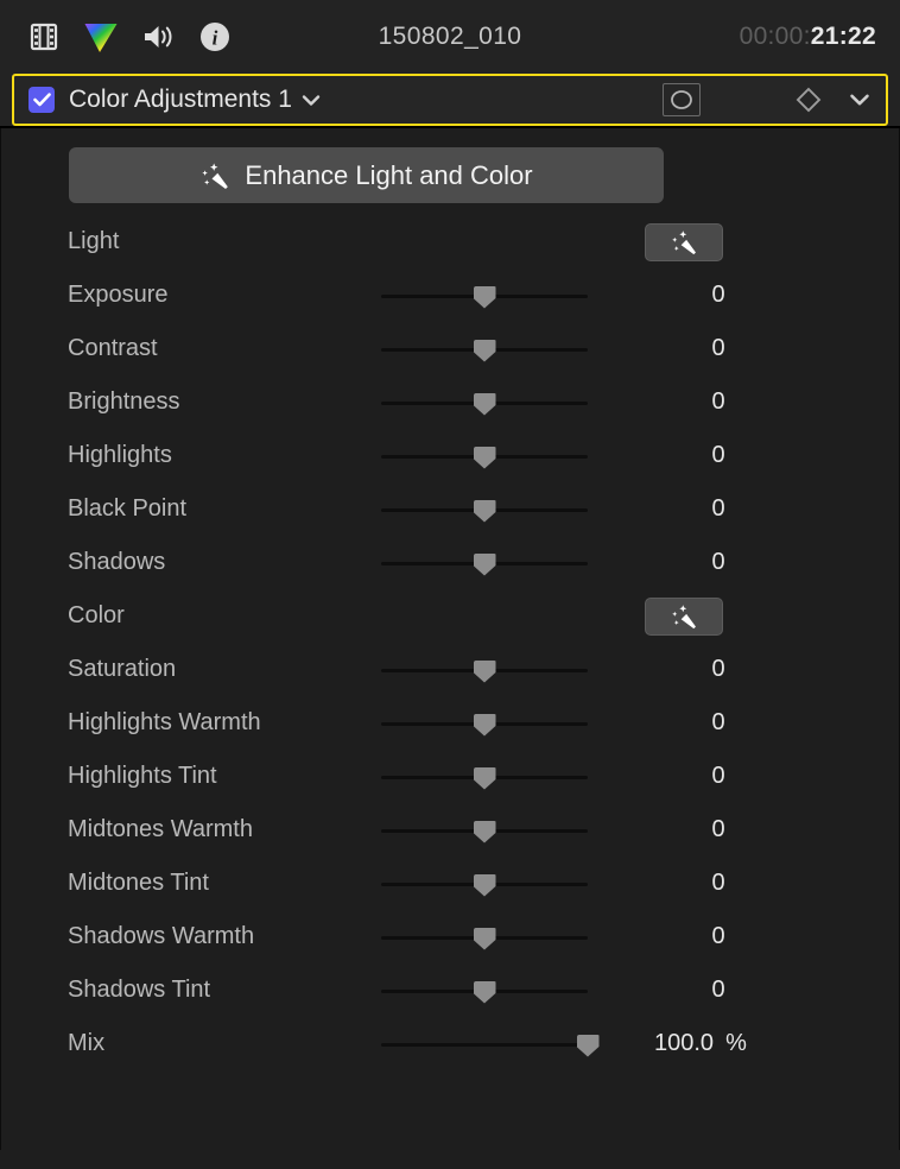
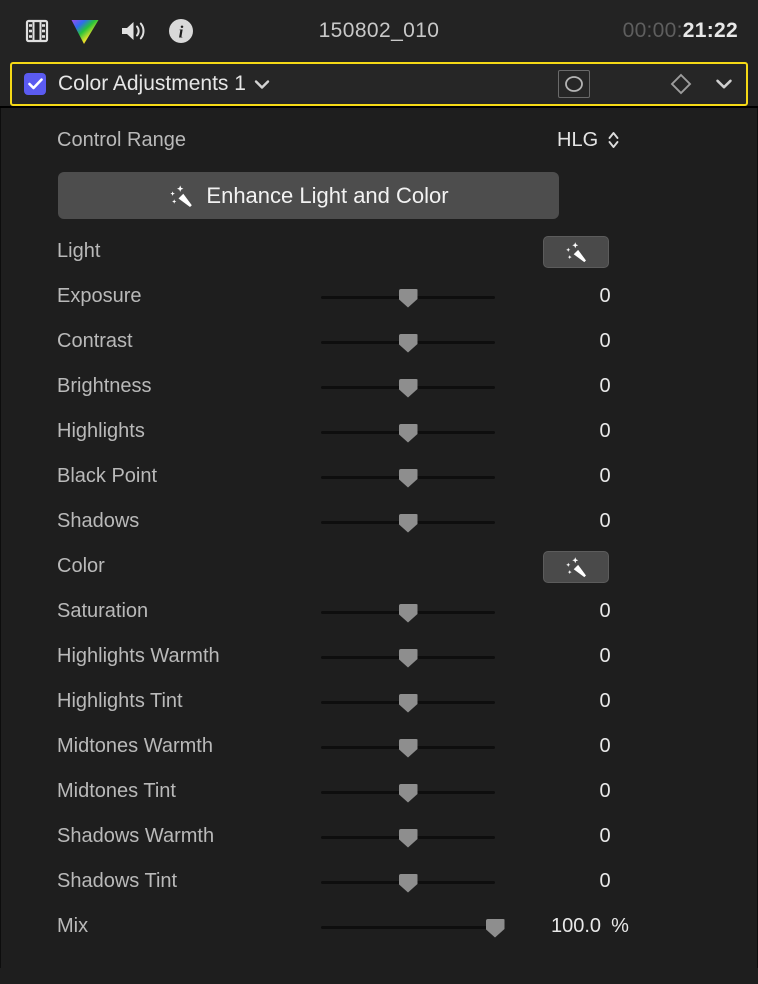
  i
  150802_010
  00:00:21:22
  Color Adjustments 1
+ Control Range
+ HLG
  Enhance Light and Color
  Light
  Exposure
  0
  Contrast
  0
  Brightness
  0
  Highlights
  0
  Black Point
  0
  Shadows
  0
  Color
  Saturation
  0
  Highlights Warmth
  0
  Highlights Tint
  0
  Midtones Warmth
  0
  Midtones Tint
  0
  Shadows Warmth
  0
  Shadows Tint
  0
  Mix
  100.0 %
